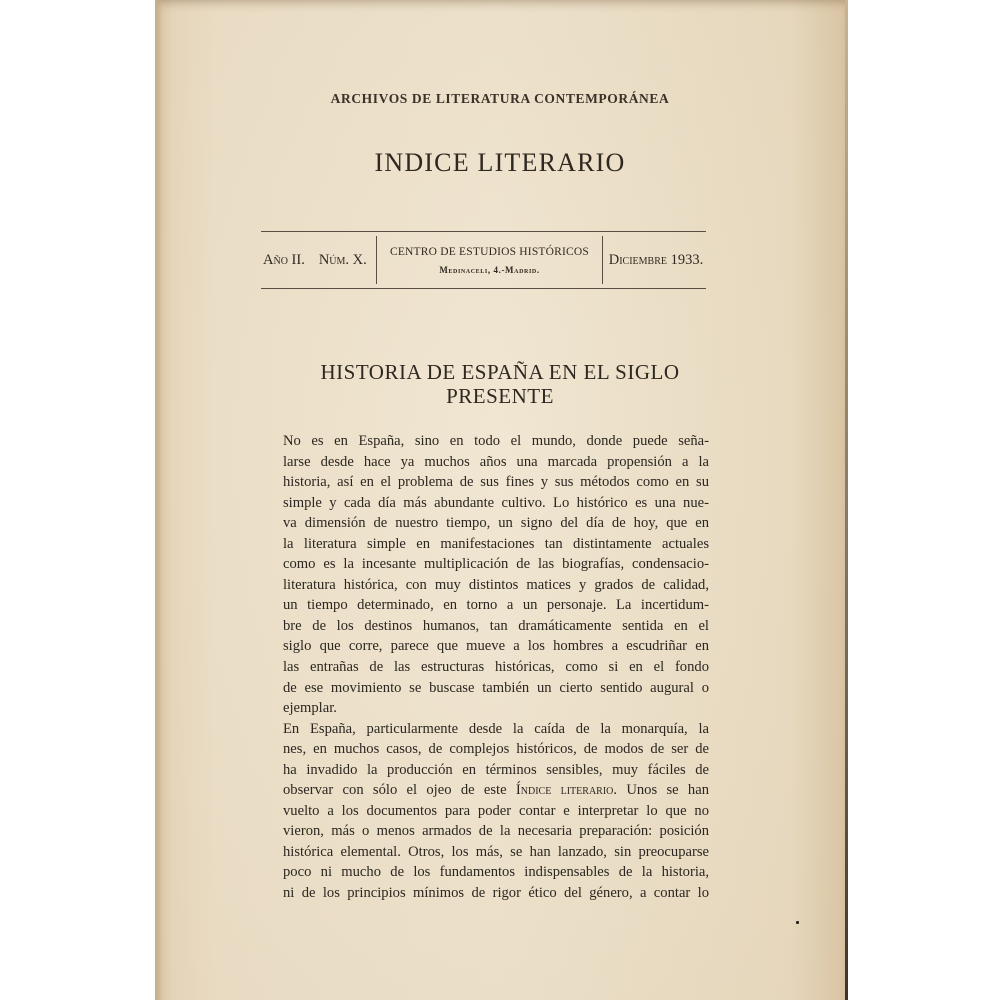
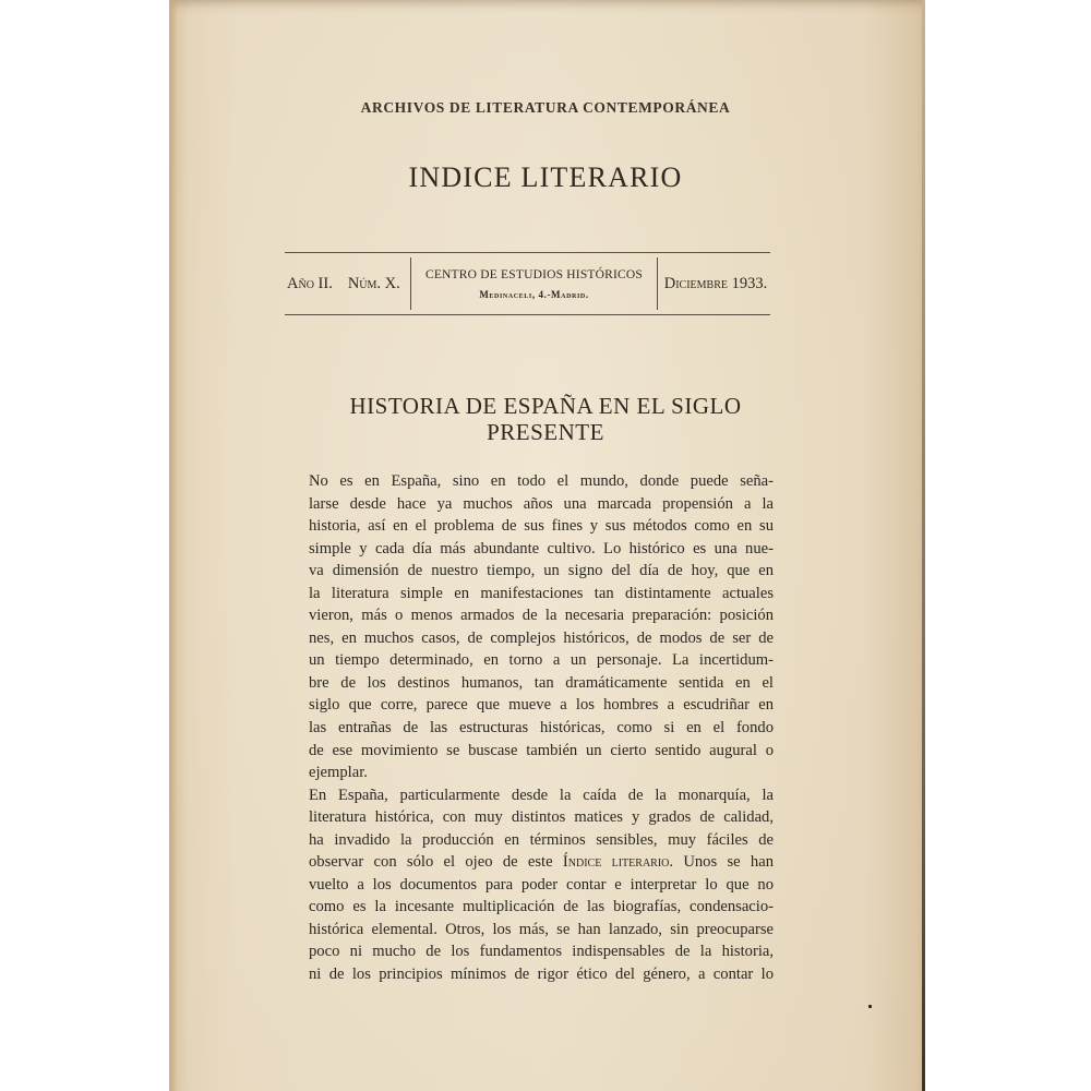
  ARCHIVOS DE LITERATURA CONTEMPORÁNEA
  INDICE LITERARIO
  Año II.
  Núm. X.
  CENTRO DE ESTUDIOS HISTÓRICOS
  Medinaceli, 4.-Madrid.
  Diciembre 1933.
  HISTORIA DE ESPAÑA EN EL SIGLO
  PRESENTE
  No es en España, sino en todo el mundo, donde puede seña-
  larse desde hace ya muchos años una marcada propensión a la
  historia, así en el problema de sus fines y sus métodos como en su
  simple y cada día más abundante cultivo. Lo histórico es una nue-
  va dimensión de nuestro tiempo, un signo del día de hoy, que en
  la literatura simple en manifestaciones tan distintamente actuales
- como es la incesante multiplicación de las biografías, condensacio-
+ vieron, más o menos armados de la necesaria preparación: posición
- literatura histórica, con muy distintos matices y grados de calidad,
+ nes, en muchos casos, de complejos históricos, de modos de ser de
  un tiempo determinado, en torno a un personaje. La incertidum-
  bre de los destinos humanos, tan dramáticamente sentida en el
  siglo que corre, parece que mueve a los hombres a escudriñar en
  las entrañas de las estructuras históricas, como si en el fondo
  de ese movimiento se buscase también un cierto sentido augural o
  ejemplar.
  En España, particularmente desde la caída de la monarquía, la
- nes, en muchos casos, de complejos históricos, de modos de ser de
+ literatura histórica, con muy distintos matices y grados de calidad,
  ha invadido la producción en términos sensibles, muy fáciles de
  observar con sólo el ojeo de este Índice literario. Unos se han
  vuelto a los documentos para poder contar e interpretar lo que no
- vieron, más o menos armados de la necesaria preparación: posición
+ como es la incesante multiplicación de las biografías, condensacio-
  histórica elemental. Otros, los más, se han lanzado, sin preocuparse
  poco ni mucho de los fundamentos indispensables de la historia,
  ni de los principios mínimos de rigor ético del género, a contar lo
